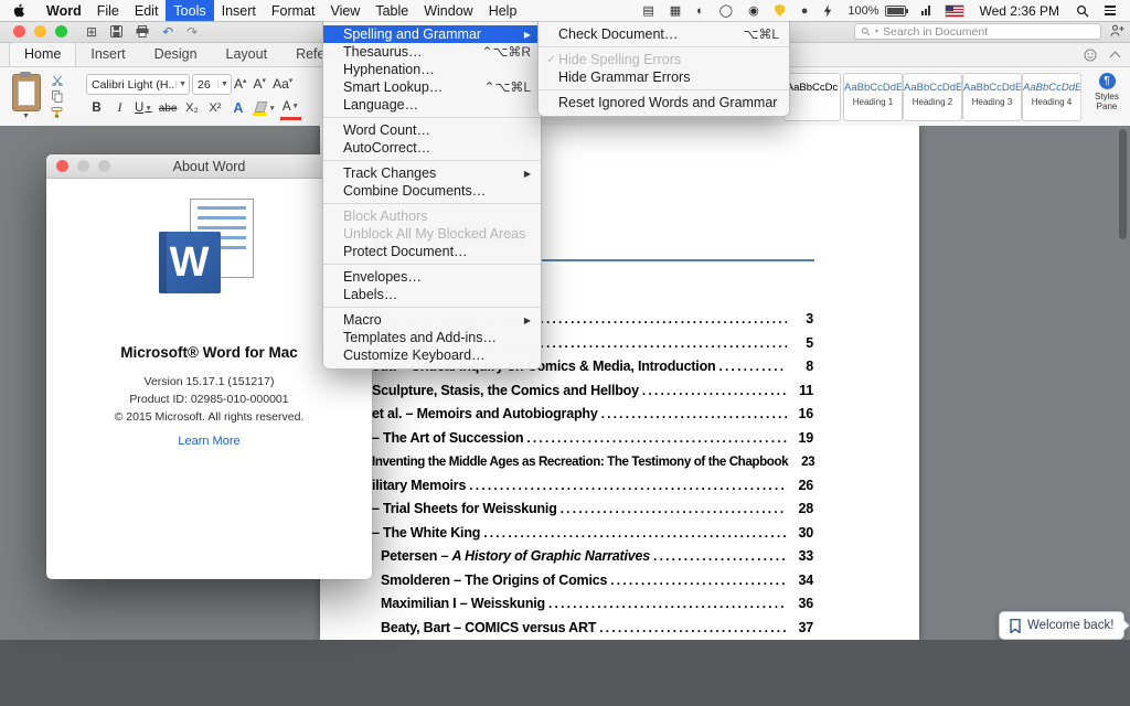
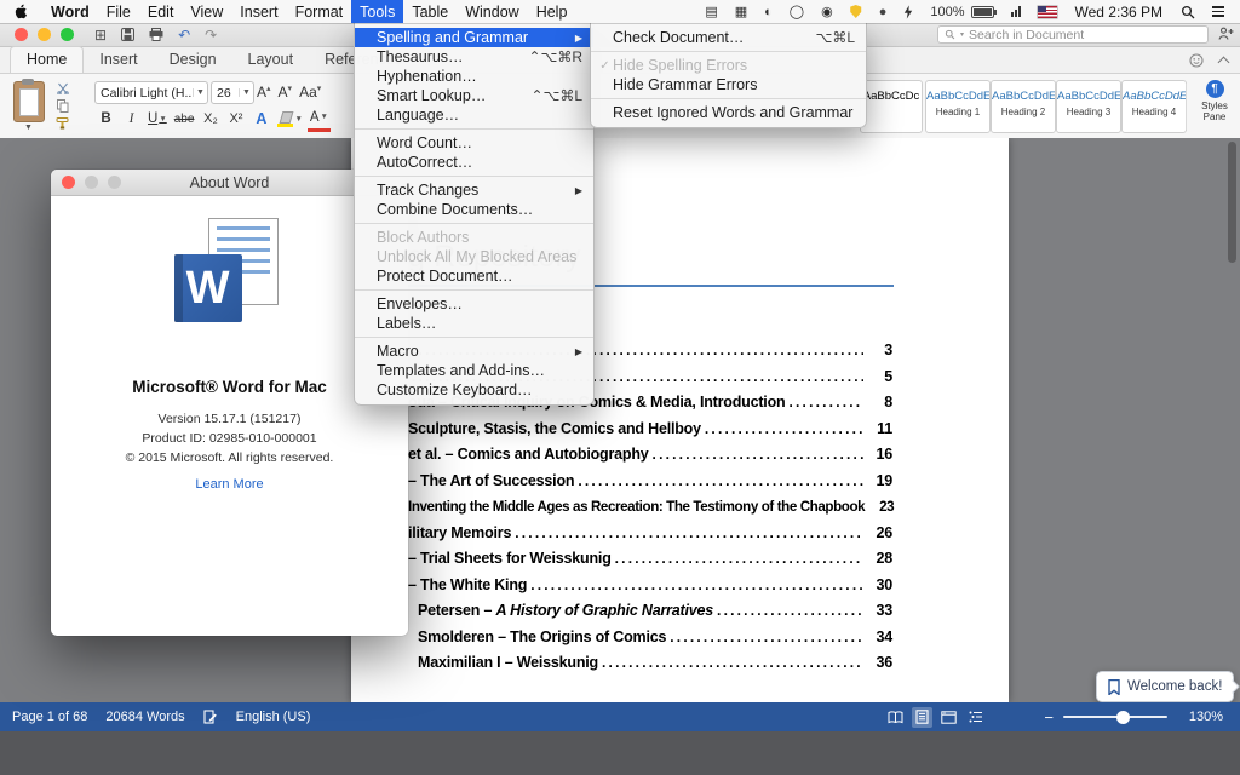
  Word
  File
  Edit
- Tools
+ View
  Insert
  Format
- View
+ Tools
  Table
  Window
  Help
  ▤
  ▦
  ◐
  ◯
  ◉
  ●
  100%
  Wed 2:36 PM
  ⊞
  ↶
  ↷
  Search in Document
  Home
  Insert
  Design
  Layout
  Calibri Light (H..
  26
  B
  I
  U
  abe
  X₂
  X²
  A
  A
  aBbCcDc
  AaBbCcDdE
  Heading 1
  AaBbCcDdE
  Heading 2
  AaBbCcDdE
  Heading 3
  AaBbCcDdE
  Heading 4
  ¶
  Styles Pane
  3
  5
  8
  Sculpture, Stasis, the Comics and Hellboy
  11
- et al. – Memoirs and Autobiography
+ et al. – Comics and Autobiography
  16
  – The Art of Succession
  19
  Inventing the Middle Ages as Recreation: The Testimony of the Chapbook
  23
  ilitary Memoirs
  26
  – Trial Sheets for Weisskunig
  28
  – The White King
  30
  Petersen – A History of Graphic Narratives
  33
  Smolderen – The Origins of Comics
  34
  Maximilian I – Weisskunig
  36
- Beaty, Bart – COMICS versus ART
- 37
  Welcome back!
+ Page 1 of 68
+ 20684 Words
+ English (US)
+ −
+ 130%
  About Word
  W
  Microsoft® Word for Mac
  Version 15.17.1 (151217)
  Product ID: 02985-010-000001
  © 2015 Microsoft. All rights reserved.
  Learn More
  Spelling and Grammar
  ▶
  Thesaurus…
  ⌃⌥⌘R
  Hyphenation…
  Smart Lookup…
  ⌃⌥⌘L
  Language…
  Word Count…
  AutoCorrect…
  Track Changes
  ▶
  Combine Documents…
  Block Authors
  Unblock All My Blocked Areas
  Protect Document…
  Envelopes…
  Labels…
  Macro
  ▶
  Templates and Add-ins…
  Customize Keyboard…
  Check Document…
  ⌥⌘L
  ✓
  Hide Spelling Errors
  Hide Grammar Errors
  Reset Ignored Words and Grammar
